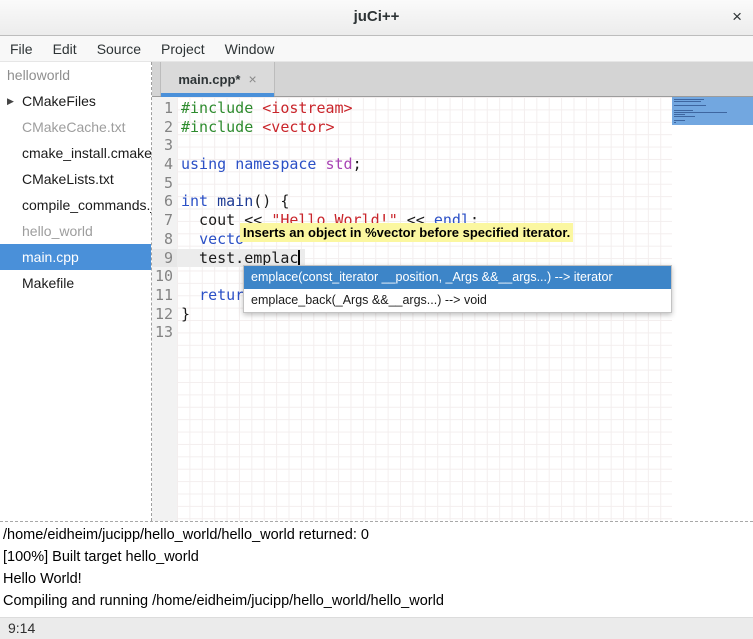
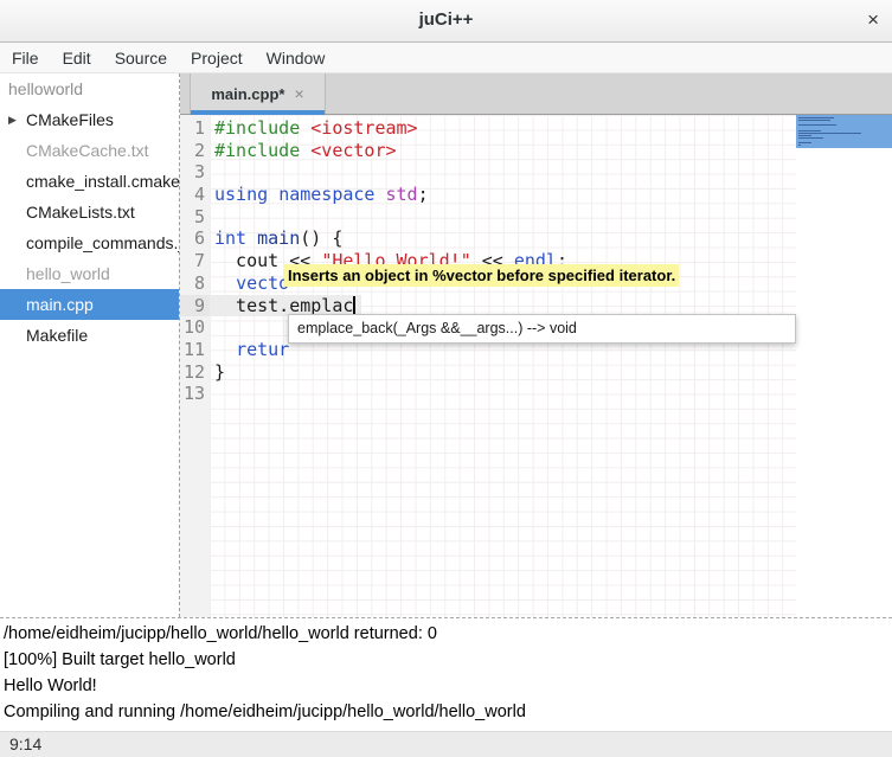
  juCi++
  ×
  File
  Edit
  Source
  Project
  Window
  helloworld
  ▶
  CMakeFiles
  CMakeCache.txt
  cmake_install.cmake
  CMakeLists.txt
  compile_commands.
  hello_world
  main.cpp
  Makefile
  main.cpp*
  ×
  1
  2
  3
  4
  5
  6
  7
  8
  9
  10
  11
  12
  13
  #include <iostream>
  #include <vector>
  using namespace std;
  int main() {
  cout << "Hello World!" << endl:
  vect
  test.emplac
  retur
  }
  Inserts an object in %vector before specified iterator.
- emplace(const_iterator __position, _Args &&__args...) --> iterator
  emplace_back(_Args &&__args...) --> void
  /home/eidheim/jucipp/hello_world/hello_world returned: 0
  [100%] Built target hello_world
  Hello World!
  Compiling and running /home/eidheim/jucipp/hello_world/hello_world
  9:14
